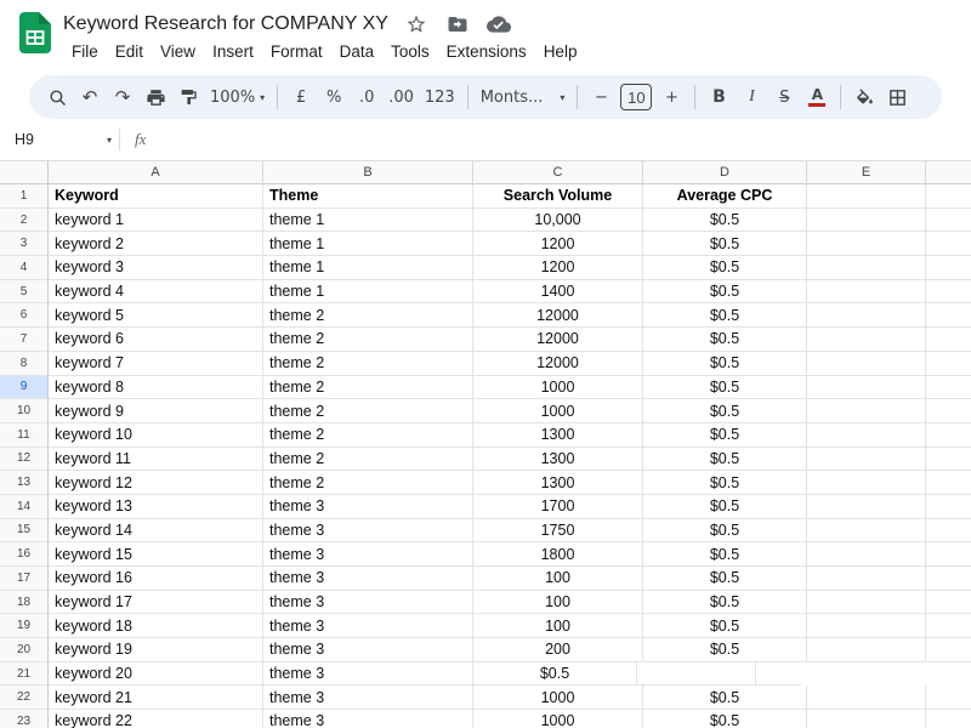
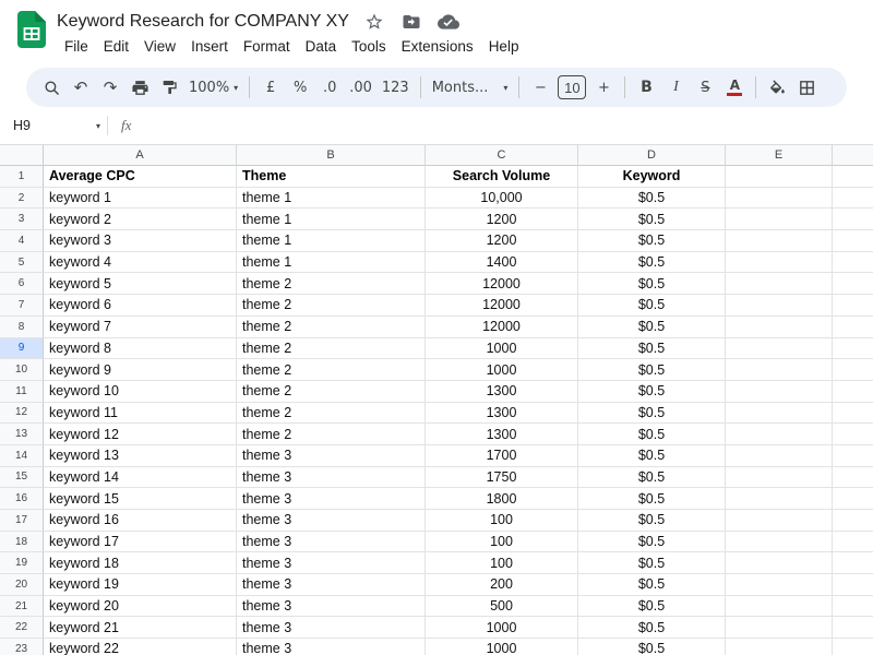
  Keyword Research for COMPANY XY
  File
  Edit
  View
  Insert
  Format
  Data
  Tools
  Extensions
  Help
  ↶
  ↷
  100%
  ▾
  £
  %
  .0
  .00
  123
  Monts...
  ▾
  −
  10
  +
  B
  I
  S
  A
  H9
  ▾
  fx
  A
  B
  C
  D
  E
  1
- Keyword
+ Average CPC
  Theme
  Search Volume
- Average CPC
+ Keyword
  2
  keyword 1
  theme 1
  10,000
  $0.5
  3
  keyword 2
  theme 1
  1200
  $0.5
  4
  keyword 3
  theme 1
  1200
  $0.5
  5
  keyword 4
  theme 1
  1400
  $0.5
  6
  keyword 5
  theme 2
  12000
  $0.5
  7
  keyword 6
  theme 2
  12000
  $0.5
  8
  keyword 7
  theme 2
  12000
  $0.5
  9
  keyword 8
  theme 2
  1000
  $0.5
  10
  keyword 9
  theme 2
  1000
  $0.5
  11
  keyword 10
  theme 2
  1300
  $0.5
  12
  keyword 11
  theme 2
  1300
  $0.5
  13
  keyword 12
  theme 2
  1300
  $0.5
  14
  keyword 13
  theme 3
  1700
  $0.5
  15
  keyword 14
  theme 3
  1750
  $0.5
  16
  keyword 15
  theme 3
  1800
  $0.5
  17
  keyword 16
  theme 3
  100
  $0.5
  18
  keyword 17
  theme 3
  100
  $0.5
  19
  keyword 18
  theme 3
  100
  $0.5
  20
  keyword 19
  theme 3
  200
  $0.5
  21
  keyword 20
  theme 3
+ 500
  $0.5
  22
  keyword 21
  theme 3
  1000
  $0.5
  23
  keyword 22
  theme 3
  1000
  $0.5
